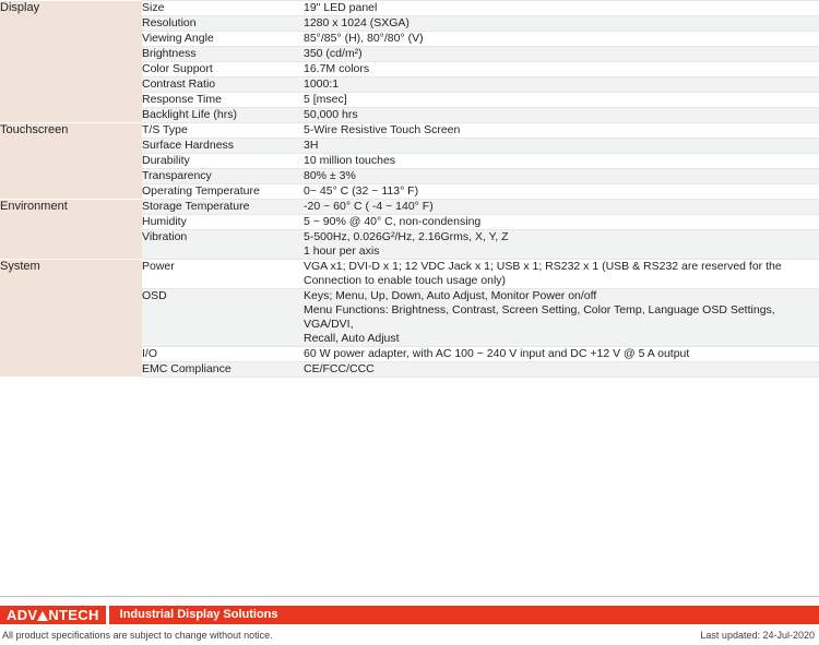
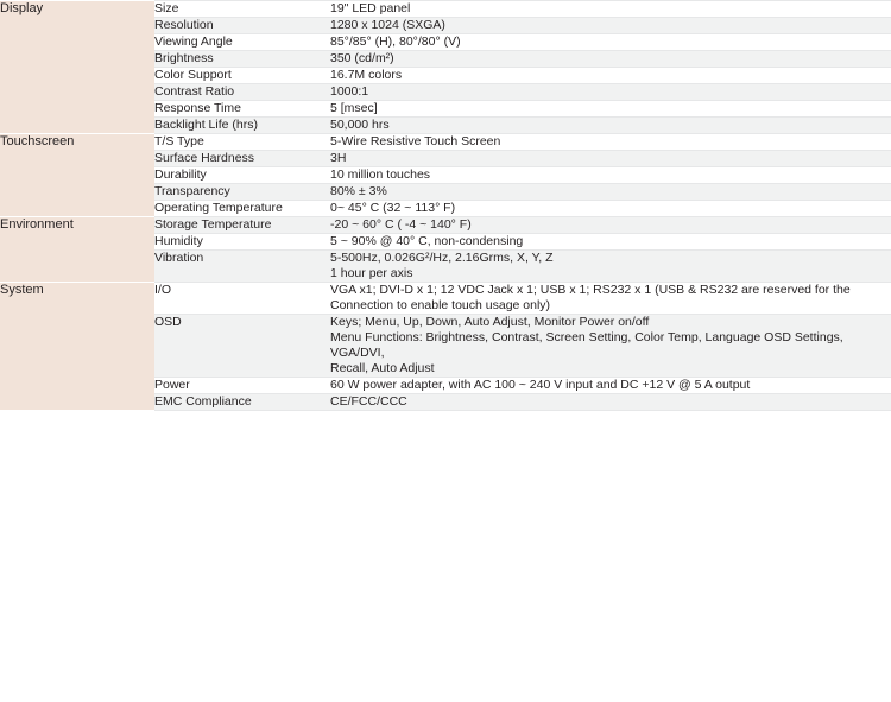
  Display	Size	19" LED panel
  Resolution	1280 x 1024 (SXGA)
  Viewing Angle	85°/85° (H), 80°/80° (V)
  Brightness	350 (cd/m²)
  Color Support	16.7M colors
  Contrast Ratio	1000:1
  Response Time	5 [msec]
  Backlight Life (hrs)	50,000 hrs
  Touchscreen	T/S Type	5-Wire Resistive Touch Screen
  Surface Hardness	3H
  Durability	10 million touches
  Transparency	80% ± 3%
  Operating Temperature	0~ 45° C (32 ~ 113° F)
  Environment	Storage Temperature	-20 ~ 60° C ( -4 ~ 140° F)
  Humidity	5 ~ 90% @ 40° C, non-condensing
  Vibration	5-500Hz, 0.026G²/Hz, 2.16Grms, X, Y, Z 1 hour per axis
- System	Power	VGA x1; DVI-D x 1; 12 VDC Jack x 1; USB x 1; RS232 x 1 (USB & RS232 are reserved for the Connection to enable touch usage only)
+ System	I/O	VGA x1; DVI-D x 1; 12 VDC Jack x 1; USB x 1; RS232 x 1 (USB & RS232 are reserved for the Connection to enable touch usage only)
  OSD	Keys; Menu, Up, Down, Auto Adjust, Monitor Power on/off Menu Functions: Brightness, Contrast, Screen Setting, Color Temp, Language OSD Settings, VGA/DVI, Recall, Auto Adjust
- I/O	60 W power adapter, with AC 100 ~ 240 V input and DC +12 V @ 5 A output
+ Power	60 W power adapter, with AC 100 ~ 240 V input and DC +12 V @ 5 A output
  EMC Compliance	CE/FCC/CCC
- ADV
- NTECH
- Industrial Display Solutions
- All product specifications are subject to change without notice.
- Last updated: 24-Jul-2020
